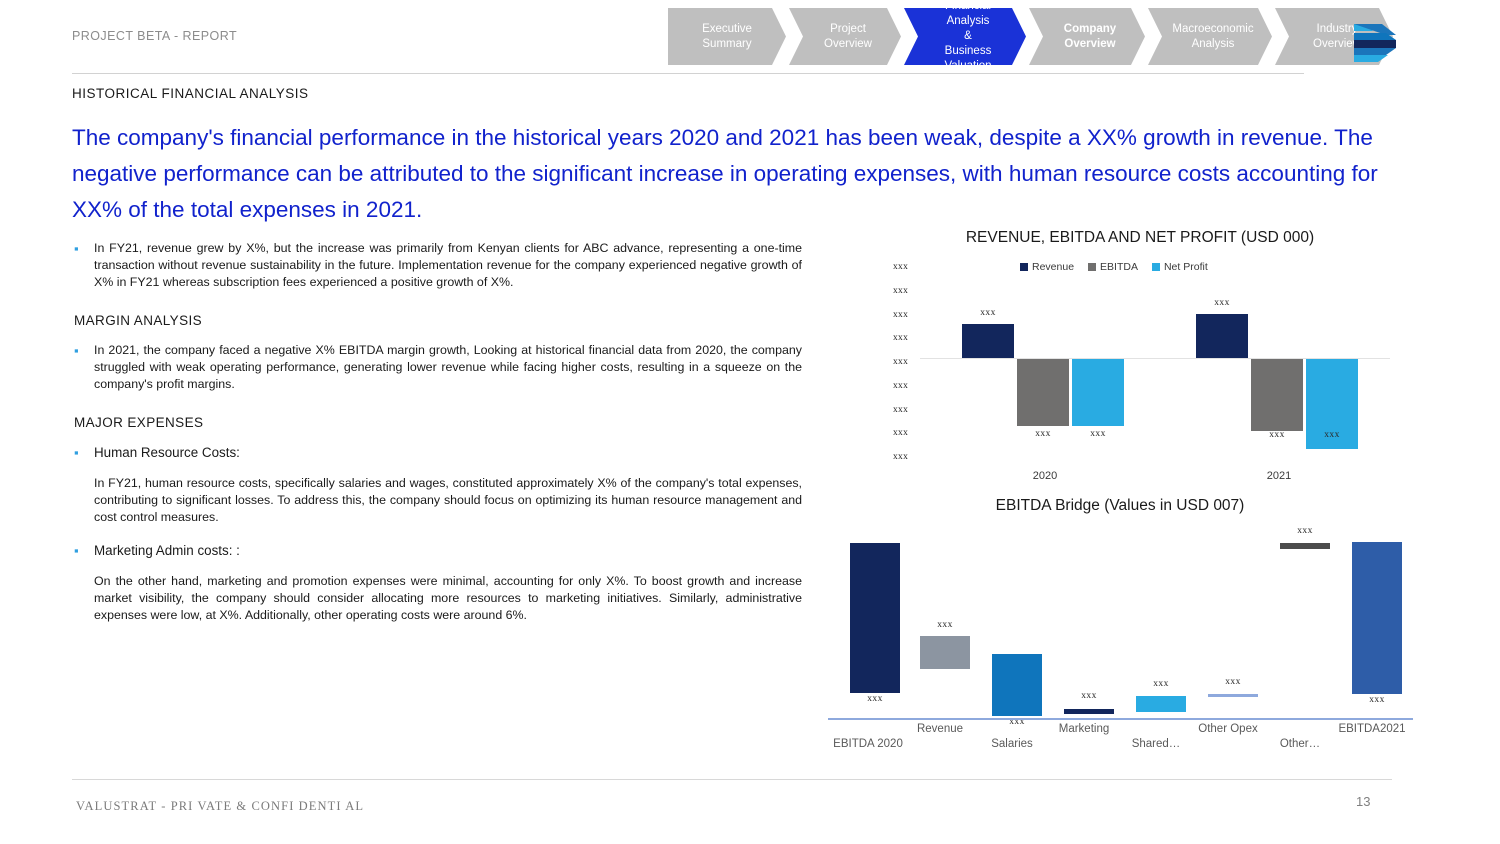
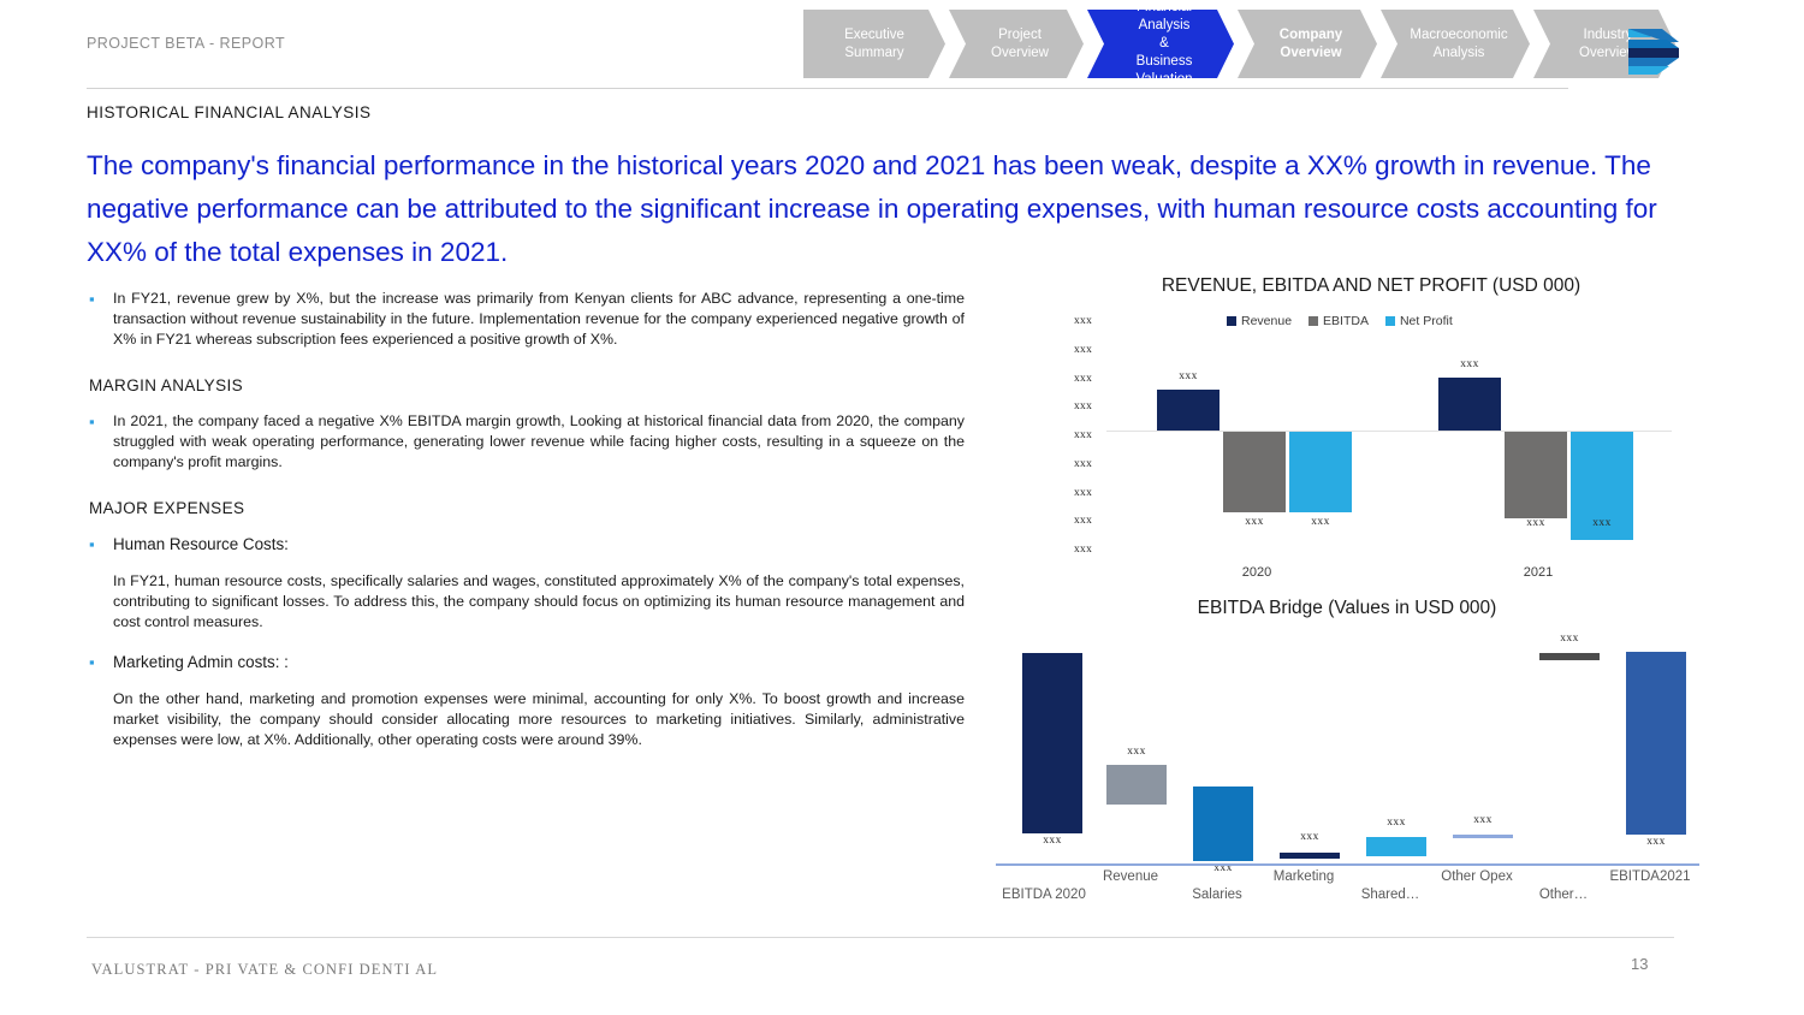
  PROJECT BETA - REPORT
  HISTORICAL FINANCIAL ANALYSIS
  Executive
  Summary
  Project
  Overview
  &
  Company
  Overview
  Macroeconomic
  Analysis
  Industr
  Overvie
  The company's financial performance in the historical years 2020 and 2021 has been weak, despite a XX% growth in revenue. The negative performance can be attributed to the significant increase in operating expenses, with human resource costs accounting for XX% of the total expenses in 2021.
  ▪
  In FY21, revenue grew by X%, but the increase was primarily from Kenyan clients for ABC advance, representing a one-time transaction without revenue sustainability in the future. Implementation revenue for the company experienced negative growth of X% in FY21 whereas subscription fees experienced a positive growth of X%.
  MARGIN ANALYSIS
  ▪
  In 2021, the company faced a negative X% EBITDA margin growth, Looking at historical financial data from 2020, the company struggled with weak operating performance, generating lower revenue while facing higher costs, resulting in a squeeze on the company's profit margins.
  MAJOR EXPENSES
  ▪
  Human Resource Costs:
  In FY21, human resource costs, specifically salaries and wages, constituted approximately X% of the company's total expenses, contributing to significant losses. To address this, the company should focus on optimizing its human resource management and cost control measures.
  ▪
  Marketing Admin costs: :
- On the other hand, marketing and promotion expenses were minimal, accounting for only X%. To boost growth and increase market visibility, the company should consider allocating more resources to marketing initiatives. Similarly, administrative expenses were low, at X%. Additionally, other operating costs were around 6%.
+ On the other hand, marketing and promotion expenses were minimal, accounting for only X%. To boost growth and increase market visibility, the company should consider allocating more resources to marketing initiatives. Similarly, administrative expenses were low, at X%. Additionally, other operating costs were around 39%.
  REVENUE, EBITDA AND NET PROFIT (USD 000)
  Revenue
  EBITDA
  Net Profit
  xxx
  xxx
  xxx
  xxx
  xxx
  xxx
  xxx
  xxx
  xxx
  xxx
  xxx
  xxx
  xxx
  xxx
  xxx
  2020
  2021
- EBITDA Bridge (Values in USD 007)
+ EBITDA Bridge (Values in USD 000)
  xxx
  xxx
  xxx
  xxx
  xxx
  xxx
  xxx
  xxx
  EBITDA 2020
  Revenue
  Salaries
  Marketing
  Shared…
  Other Opex
  Other…
  EBITDA2021
  VALUSTRAT - PRI VATE & CONFI DENTI AL
  13
